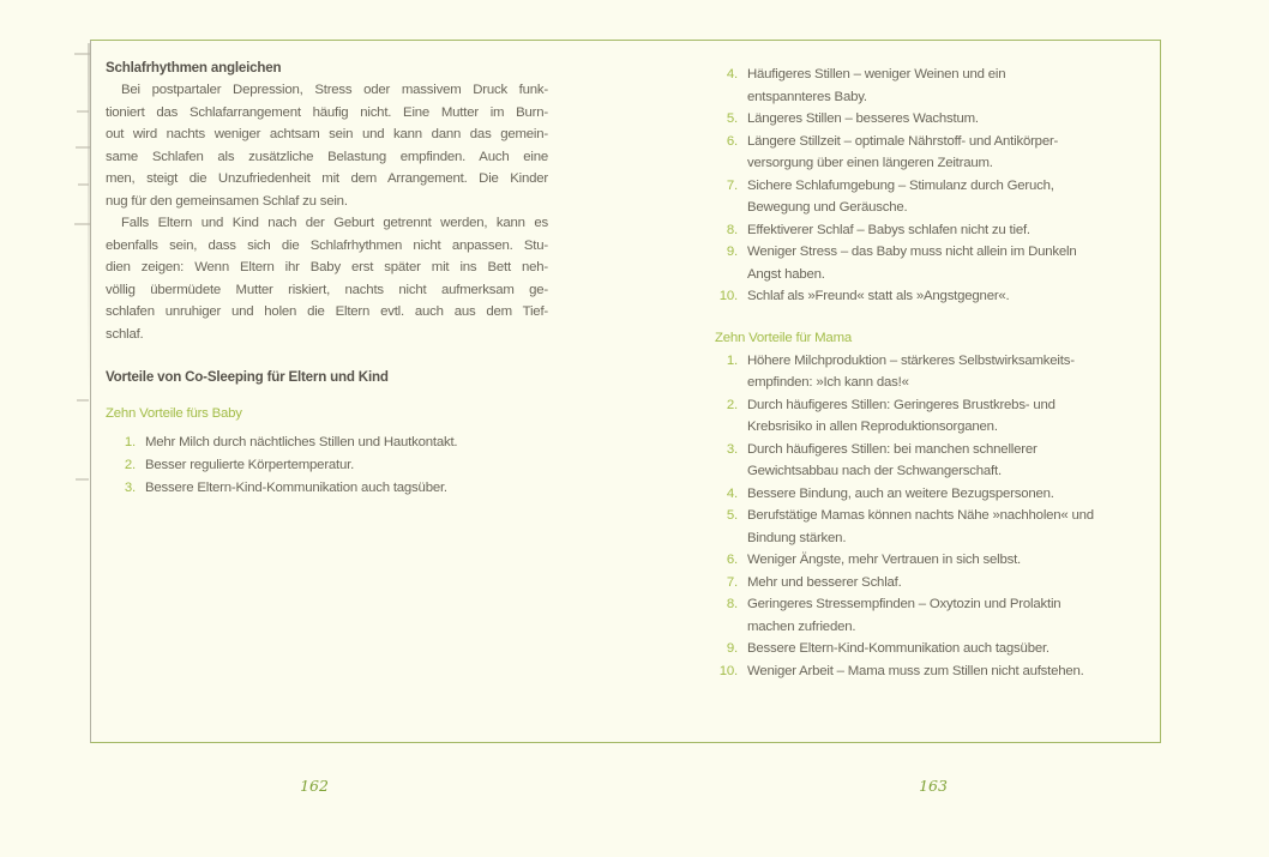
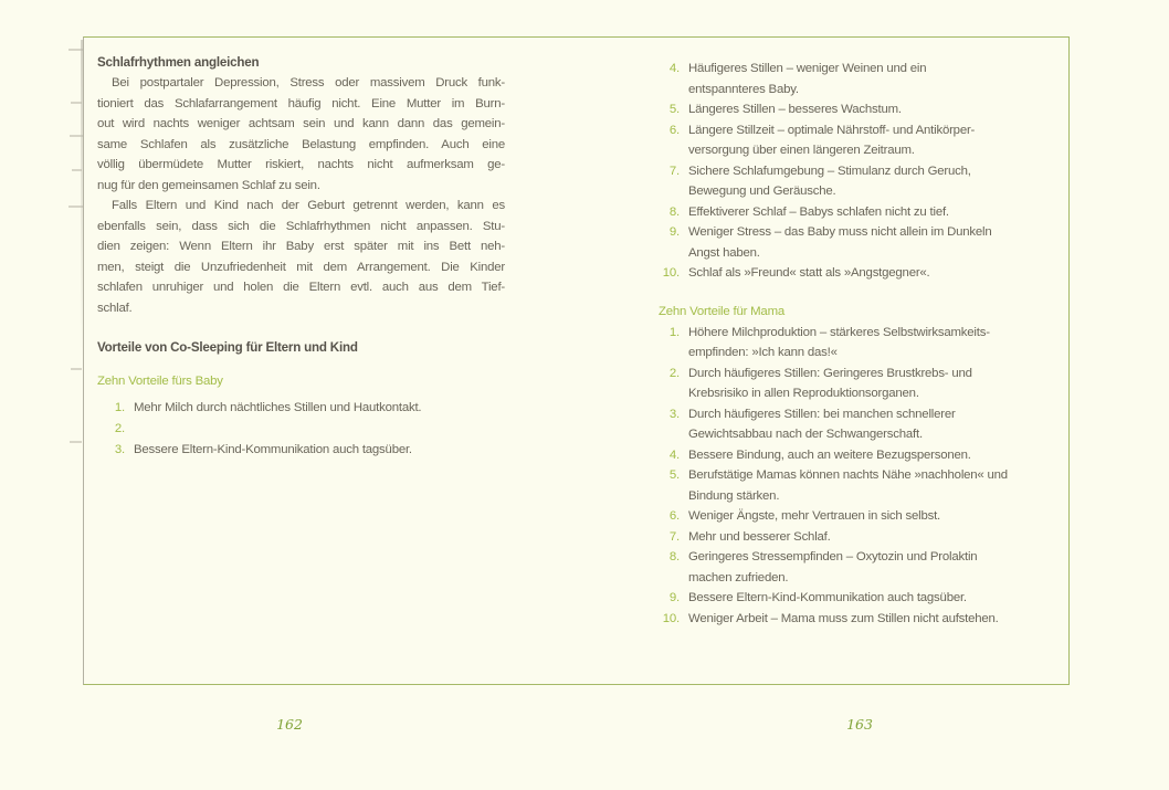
  Schlafrhythmen angleichen
  Bei postpartaler Depression, Stress oder massivem Druck funk-
  tioniert das Schlafarrangement häufig nicht. Eine Mutter im Burn-
  out wird nachts weniger achtsam sein und kann dann das gemein-
  same Schlafen als zusätzliche Belastung empfinden. Auch eine
- men, steigt die Unzufriedenheit mit dem Arrangement. Die Kinder
+ völlig übermüdete Mutter riskiert, nachts nicht aufmerksam ge-
  nug für den gemeinsamen Schlaf zu sein.
  Falls Eltern und Kind nach der Geburt getrennt werden, kann es
  ebenfalls sein, dass sich die Schlafrhythmen nicht anpassen. Stu-
  dien zeigen: Wenn Eltern ihr Baby erst später mit ins Bett neh-
- völlig übermüdete Mutter riskiert, nachts nicht aufmerksam ge-
+ men, steigt die Unzufriedenheit mit dem Arrangement. Die Kinder
  schlafen unruhiger und holen die Eltern evtl. auch aus dem Tief-
  schlaf.
  Vorteile von Co-Sleeping für Eltern und Kind
  Zehn Vorteile fürs Baby
  1.
  Mehr Milch durch nächtliches Stillen und Hautkontakt.
  2.
- Besser regulierte Körpertemperatur.
  3.
  Bessere Eltern-Kind-Kommunikation auch tagsüber.
  4.
  Häufigeres Stillen – weniger Weinen und ein
  entspannteres Baby.
  5.
  Längeres Stillen – besseres Wachstum.
  6.
  Längere Stillzeit – optimale Nährstoff- und Antikörper-
  versorgung über einen längeren Zeitraum.
  7.
  Sichere Schlafumgebung – Stimulanz durch Geruch,
  Bewegung und Geräusche.
  8.
  Effektiverer Schlaf – Babys schlafen nicht zu tief.
  9.
  Weniger Stress – das Baby muss nicht allein im Dunkeln
  Angst haben.
  10.
  Schlaf als »Freund« statt als »Angstgegner«.
  Zehn Vorteile für Mama
  1.
  Höhere Milchproduktion – stärkeres Selbstwirksamkeits-
  empfinden: »Ich kann das!«
  2.
  Durch häufigeres Stillen: Geringeres Brustkrebs- und
  Krebsrisiko in allen Reproduktionsorganen.
  3.
  Durch häufigeres Stillen: bei manchen schnellerer
  Gewichtsabbau nach der Schwangerschaft.
  4.
  Bessere Bindung, auch an weitere Bezugspersonen.
  5.
  Berufstätige Mamas können nachts Nähe »nachholen« und
  Bindung stärken.
  6.
  Weniger Ängste, mehr Vertrauen in sich selbst.
  7.
  Mehr und besserer Schlaf.
  8.
  Geringeres Stressempfinden – Oxytozin und Prolaktin
  machen zufrieden.
  9.
  Bessere Eltern-Kind-Kommunikation auch tagsüber.
  10.
  Weniger Arbeit – Mama muss zum Stillen nicht aufstehen.
  162
  163
